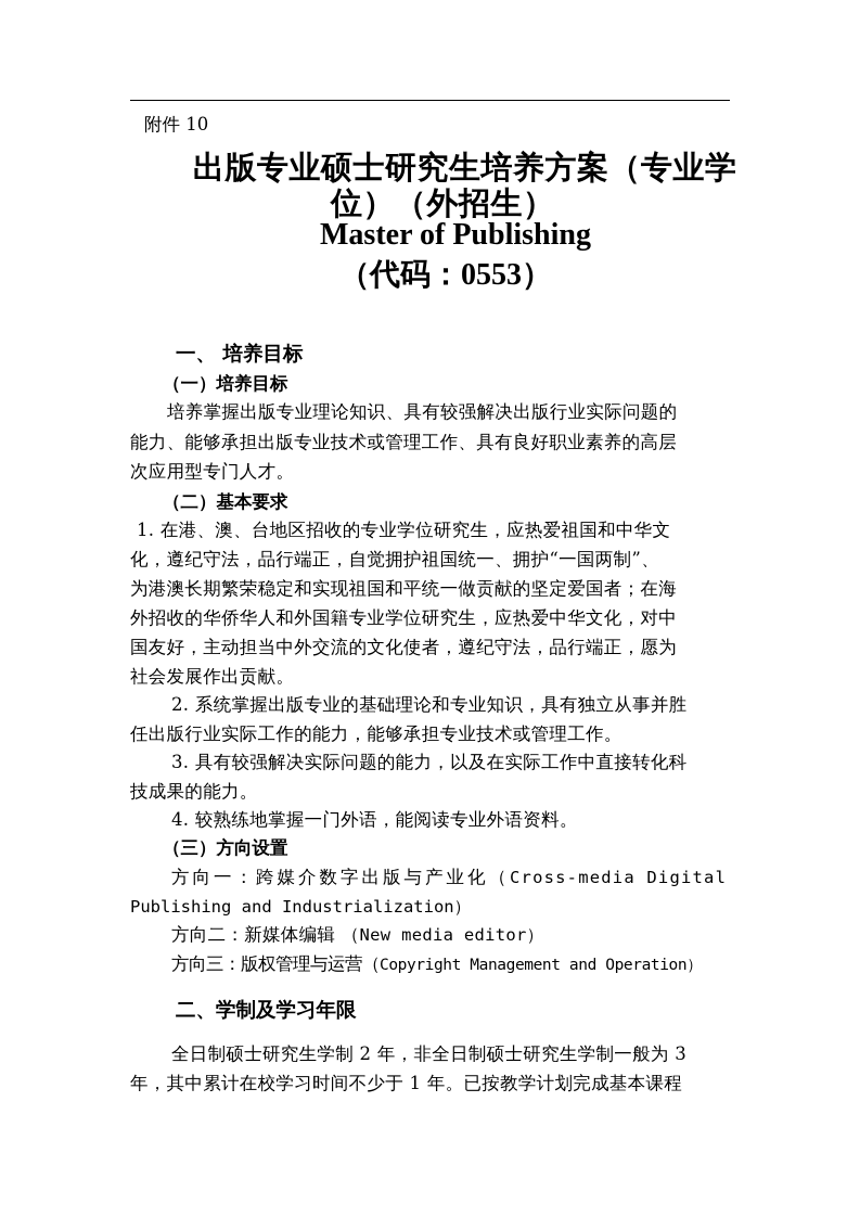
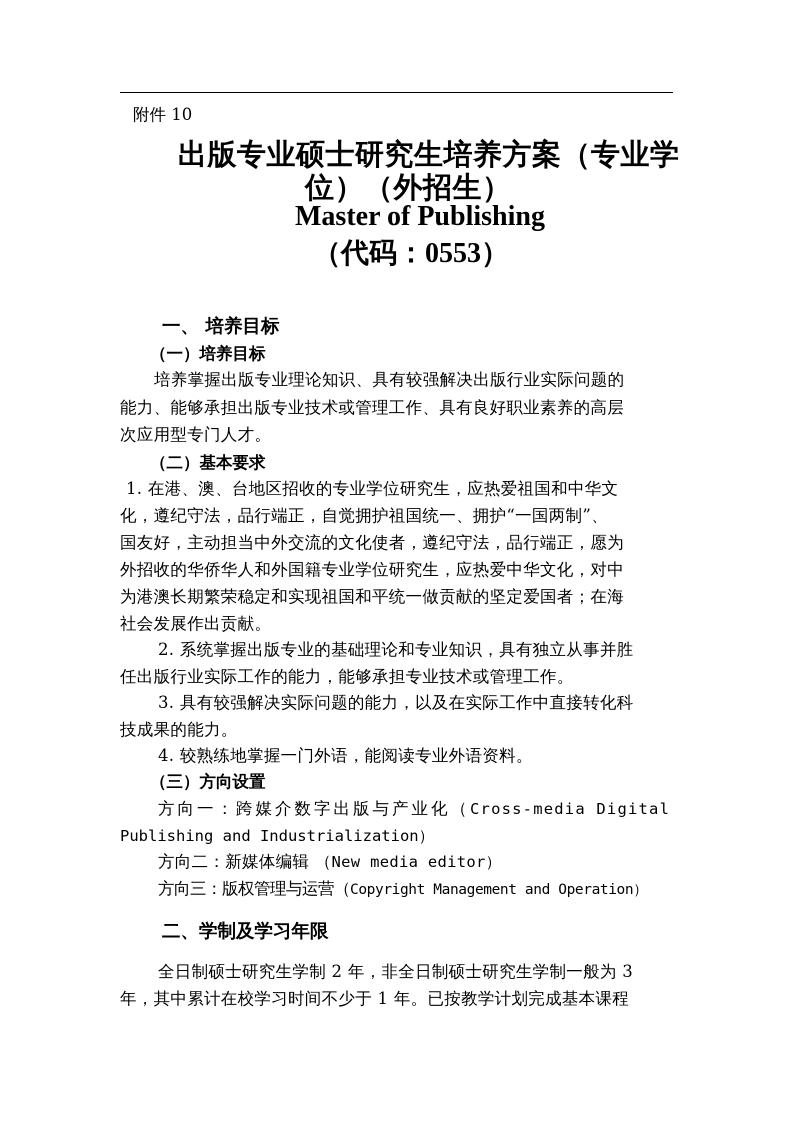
  附件 10
  出版专业硕士研究生培养方案（专业学
  位）（外招生）
  Master of Publishing
  （代码：0553）
  一、 培养目标
  （一）培养目标
  培养掌握出版专业理论知识、具有较强解决出版行业实际问题的
  能力、能够承担出版专业技术或管理工作、具有良好职业素养的高层
  次应用型专门人才。
  （二）基本要求
  1. 在港、澳、台地区招收的专业学位研究生，应热爱祖国和中华文
  化，遵纪守法，品行端正，自觉拥护祖国统一、拥护“一国两制”、
- 为港澳长期繁荣稳定和实现祖国和平统一做贡献的坚定爱国者；在海
+ 国友好，主动担当中外交流的文化使者，遵纪守法，品行端正，愿为
  外招收的华侨华人和外国籍专业学位研究生，应热爱中华文化，对中
- 国友好，主动担当中外交流的文化使者，遵纪守法，品行端正，愿为
+ 为港澳长期繁荣稳定和实现祖国和平统一做贡献的坚定爱国者；在海
  社会发展作出贡献。
  2. 系统掌握出版专业的基础理论和专业知识，具有独立从事并胜
  任出版行业实际工作的能力，能够承担专业技术或管理工作。
  3. 具有较强解决实际问题的能力，以及在实际工作中直接转化科
  技成果的能力。
  4. 较熟练地掌握一门外语，能阅读专业外语资料。
  （三）方向设置
  方向一：跨媒介数字出版与产业化（Cross-media Digital
  Publishing and Industrialization）
  方向二：新媒体编辑 （New media editor）
  方向三：版权管理与运营（Copyright Management and Operation）
  二、学制及学习年限
  全日制硕士研究生学制 2 年，非全日制硕士研究生学制一般为 3
  年，其中累计在校学习时间不少于 1 年。已按教学计划完成基本课程
